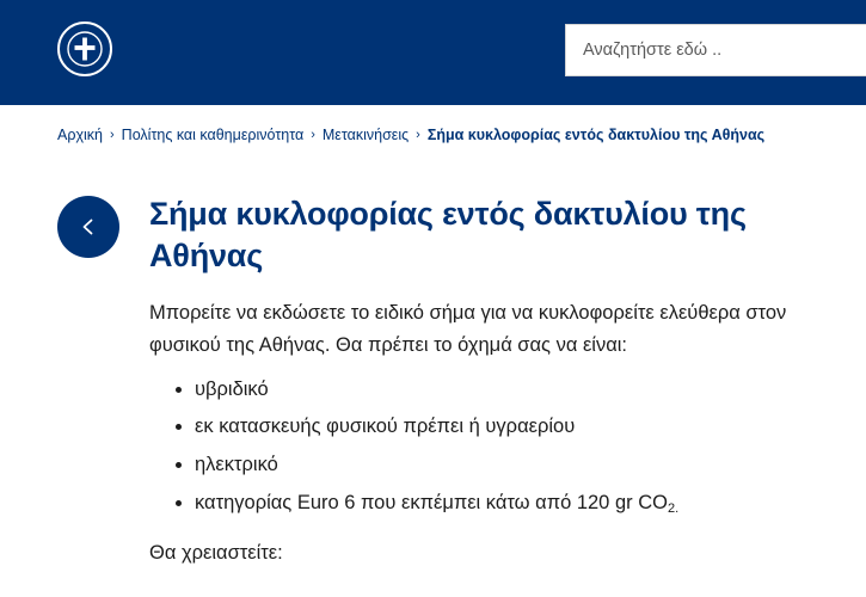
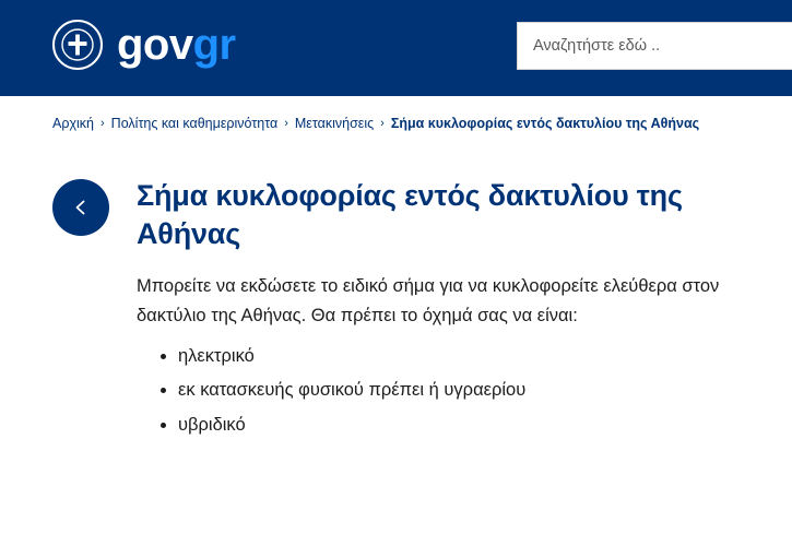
+ gov
+ gr
  Αναζητήστε εδώ ..
  Αρχική
  ›
  Πολίτης και καθημερινότητα
  ›
  Μετακινήσεις
  ›
  Σήμα κυκλοφορίας εντός δακτυλίου της Αθήνας
  Σήμα κυκλοφορίας εντός δακτυλίου της Αθήνας
- Μπορείτε να εκδώσετε το ειδικό σήμα για να κυκλοφορείτε ελεύθερα στον φυσικού της Αθήνας. Θα πρέπει το όχημά σας να είναι:
+ Μπορείτε να εκδώσετε το ειδικό σήμα για να κυκλοφορείτε ελεύθερα στον δακτύλιο της Αθήνας. Θα πρέπει το όχημά σας να είναι:
- υβριδικό
+ ηλεκτρικό
  εκ κατασκευής φυσικού πρέπει ή υγραερίου
- ηλεκτρικό
+ υβριδικό
- κατηγορίας Euro 6 που εκπέμπει κάτω από 120 gr CO2.
- Θα χρειαστείτε:
